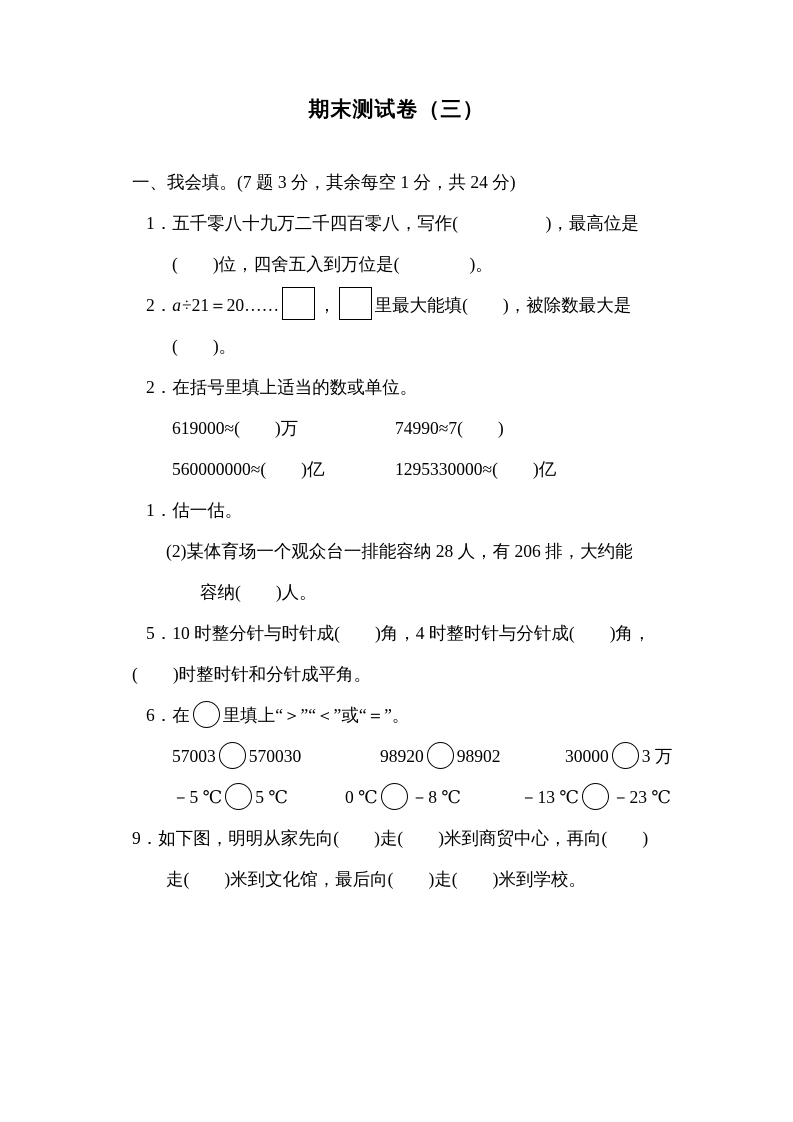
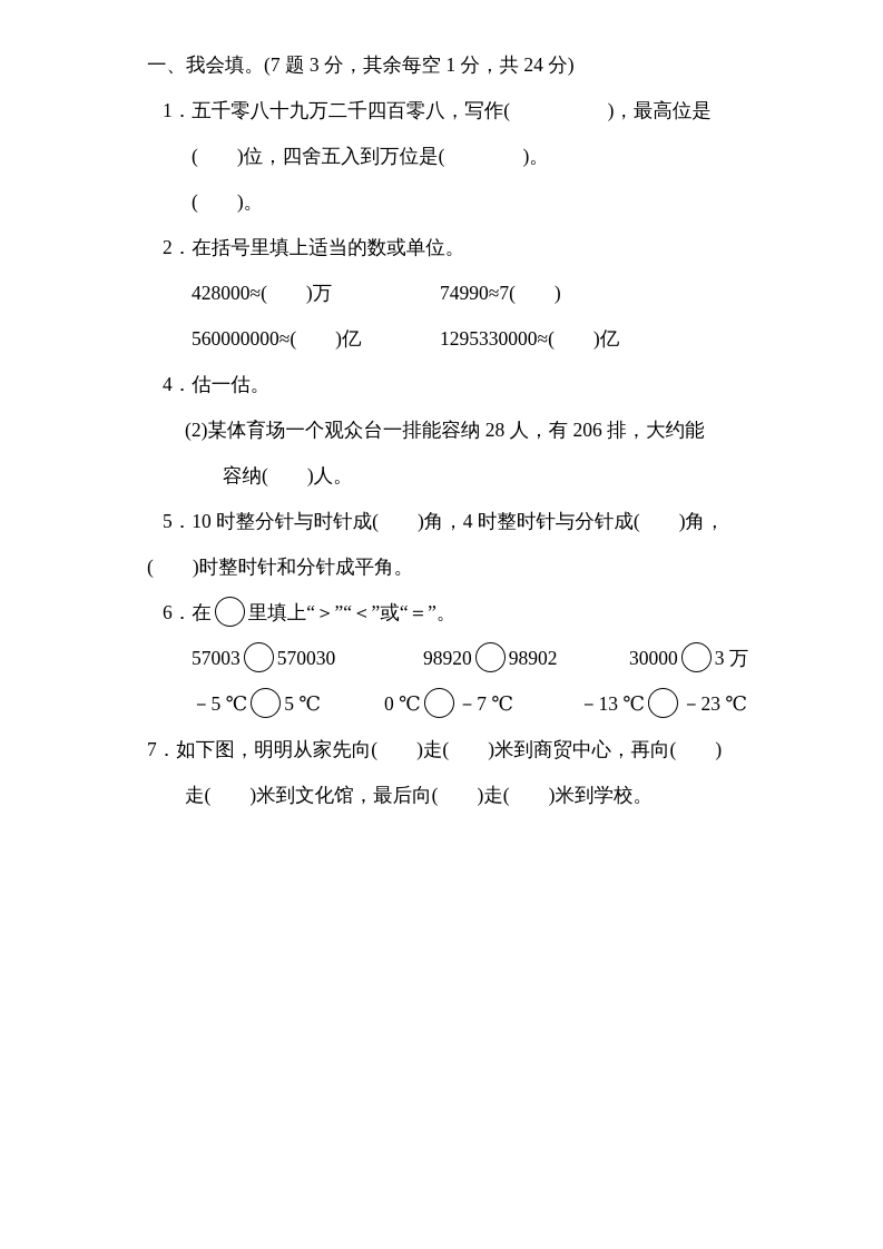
- 期末测试卷（三）
  一、我会填。(7 题 3 分，其余每空 1 分，共 24 分)
  1．五千零八十九万二千四百零八，写作( )，最高位是
  ( )位，四舍五入到万位是( )。
- 2．a÷21＝20…… ， 里最大能填( )，被除数最大是
  ( )。
  2．在括号里填上适当的数或单位。
- 619000≈( )万 74990≈7( )
+ 428000≈( )万 74990≈7( )
  560000000≈( )亿 1295330000≈( )亿
- 1．估一估。
+ 4．估一估。
  (2)某体育场一个观众台一排能容纳 28 人，有 206 排，大约能
  容纳( )人。
  5．10 时整分针与时针成( )角，4 时整时针与分针成( )角，
  ( )时整时针和分针成平角。
  6．在 里填上“＞”“＜”或“＝”。
  57003 570030 98920 98902 30000 3 万
- －5 ℃ 5 ℃ 0 ℃ －8 ℃ －13 ℃ －23 ℃
+ －5 ℃ 5 ℃ 0 ℃ －7 ℃ －13 ℃ －23 ℃
- 9．如下图，明明从家先向( )走( )米到商贸中心，再向( )
+ 7．如下图，明明从家先向( )走( )米到商贸中心，再向( )
  走( )米到文化馆，最后向( )走( )米到学校。
